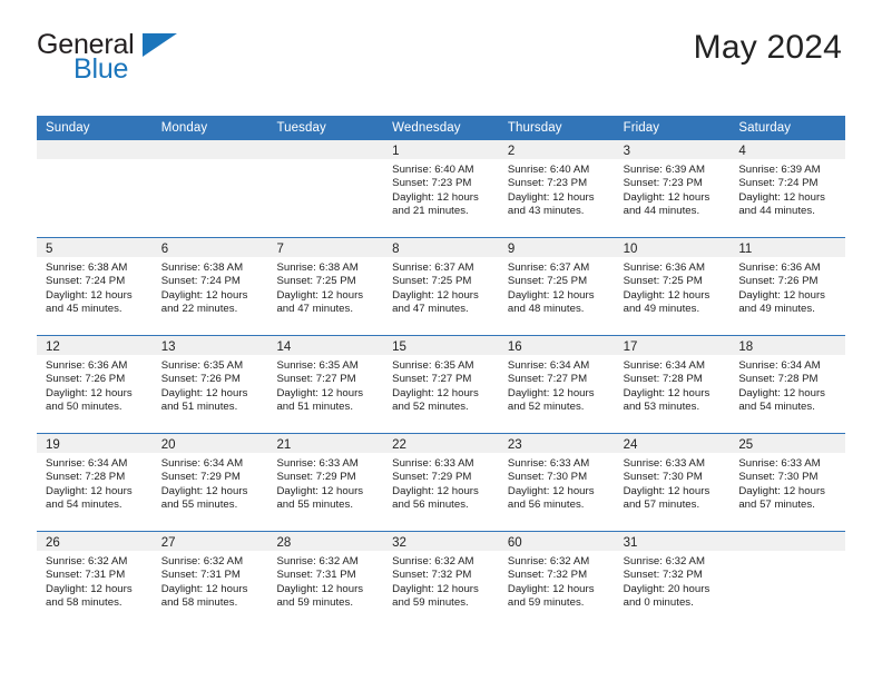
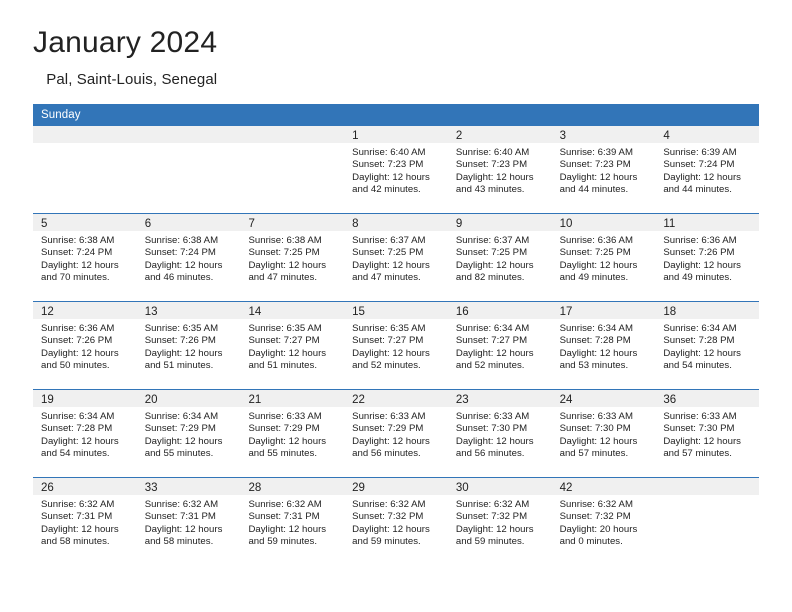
- General
- Blue
- May 2024
+ January 2024
+ Pal, Saint-Louis, Senegal
  Sunday
- Monday
- Tuesday
- Wednesday
- Thursday
- Friday
- Saturday
  1
  Sunrise: 6:40 AM
  Sunset: 7:23 PM
  Daylight: 12 hours
- and 21 minutes.
+ and 42 minutes.
  2
  Sunrise: 6:40 AM
  Sunset: 7:23 PM
  Daylight: 12 hours
  and 43 minutes.
  3
  Sunrise: 6:39 AM
  Sunset: 7:23 PM
  Daylight: 12 hours
  and 44 minutes.
  4
  Sunrise: 6:39 AM
  Sunset: 7:24 PM
  Daylight: 12 hours
  and 44 minutes.
  5
  Sunrise: 6:38 AM
  Sunset: 7:24 PM
  Daylight: 12 hours
- and 45 minutes.
+ and 70 minutes.
  6
  Sunrise: 6:38 AM
  Sunset: 7:24 PM
  Daylight: 12 hours
- and 22 minutes.
+ and 46 minutes.
  7
  Sunrise: 6:38 AM
  Sunset: 7:25 PM
  Daylight: 12 hours
  and 47 minutes.
  8
  Sunrise: 6:37 AM
  Sunset: 7:25 PM
  Daylight: 12 hours
  and 47 minutes.
  9
  Sunrise: 6:37 AM
  Sunset: 7:25 PM
  Daylight: 12 hours
- and 48 minutes.
+ and 82 minutes.
  10
  Sunrise: 6:36 AM
  Sunset: 7:25 PM
  Daylight: 12 hours
  and 49 minutes.
  11
  Sunrise: 6:36 AM
  Sunset: 7:26 PM
  Daylight: 12 hours
  and 49 minutes.
  12
  Sunrise: 6:36 AM
  Sunset: 7:26 PM
  Daylight: 12 hours
  and 50 minutes.
  13
  Sunrise: 6:35 AM
  Sunset: 7:26 PM
  Daylight: 12 hours
  and 51 minutes.
  14
  Sunrise: 6:35 AM
  Sunset: 7:27 PM
  Daylight: 12 hours
  and 51 minutes.
  15
  Sunrise: 6:35 AM
  Sunset: 7:27 PM
  Daylight: 12 hours
  and 52 minutes.
  16
  Sunrise: 6:34 AM
  Sunset: 7:27 PM
  Daylight: 12 hours
  and 52 minutes.
  17
  Sunrise: 6:34 AM
  Sunset: 7:28 PM
  Daylight: 12 hours
  and 53 minutes.
  18
  Sunrise: 6:34 AM
  Sunset: 7:28 PM
  Daylight: 12 hours
  and 54 minutes.
  19
  Sunrise: 6:34 AM
  Sunset: 7:28 PM
  Daylight: 12 hours
  and 54 minutes.
  20
  Sunrise: 6:34 AM
  Sunset: 7:29 PM
  Daylight: 12 hours
  and 55 minutes.
  21
  Sunrise: 6:33 AM
  Sunset: 7:29 PM
  Daylight: 12 hours
  and 55 minutes.
  22
  Sunrise: 6:33 AM
  Sunset: 7:29 PM
  Daylight: 12 hours
  and 56 minutes.
  23
  Sunrise: 6:33 AM
  Sunset: 7:30 PM
  Daylight: 12 hours
  and 56 minutes.
  24
  Sunrise: 6:33 AM
  Sunset: 7:30 PM
  Daylight: 12 hours
  and 57 minutes.
- 25
+ 36
  Sunrise: 6:33 AM
  Sunset: 7:30 PM
  Daylight: 12 hours
  and 57 minutes.
  26
  Sunrise: 6:32 AM
  Sunset: 7:31 PM
  Daylight: 12 hours
  and 58 minutes.
- 27
+ 33
  Sunrise: 6:32 AM
  Sunset: 7:31 PM
  Daylight: 12 hours
  and 58 minutes.
  28
  Sunrise: 6:32 AM
  Sunset: 7:31 PM
  Daylight: 12 hours
  and 59 minutes.
- 32
+ 29
  Sunrise: 6:32 AM
  Sunset: 7:32 PM
  Daylight: 12 hours
  and 59 minutes.
- 60
+ 30
  Sunrise: 6:32 AM
  Sunset: 7:32 PM
  Daylight: 12 hours
  and 59 minutes.
- 31
+ 42
  Sunrise: 6:32 AM
  Sunset: 7:32 PM
  Daylight: 20 hours
  and 0 minutes.
